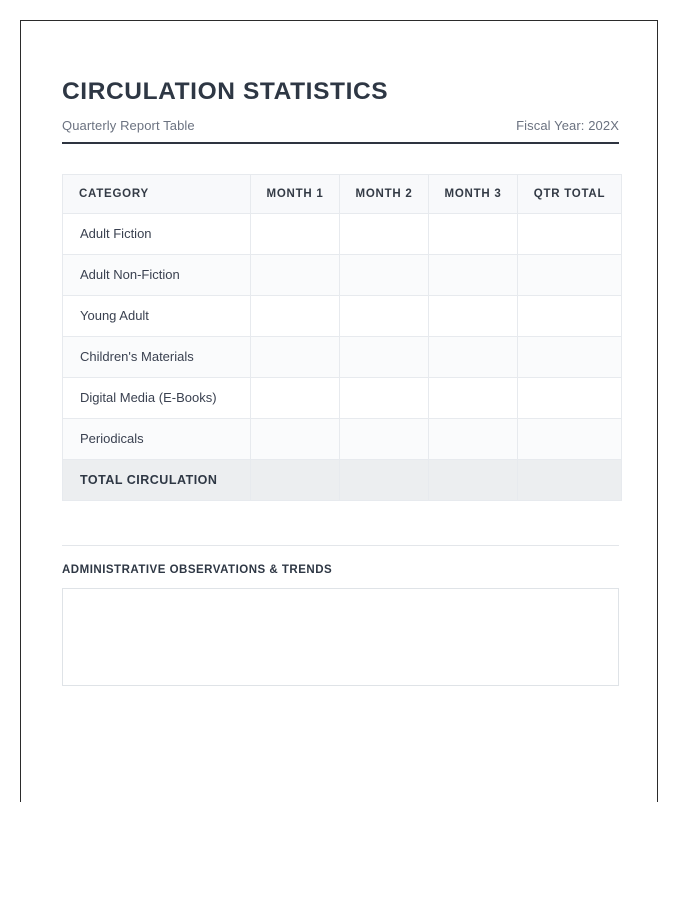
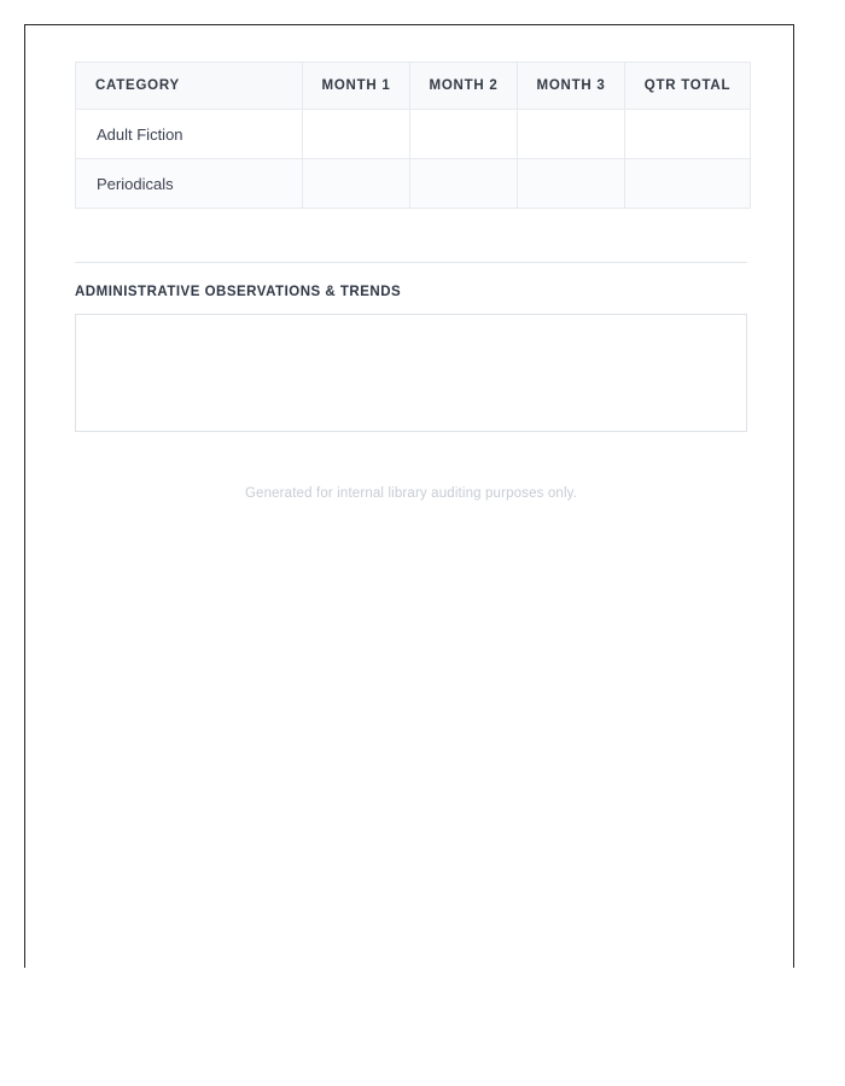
- CIRCULATION STATISTICS
- Quarterly Report Table
- Fiscal Year: 202X
  CATEGORY	MONTH 1	MONTH 2	MONTH 3	QTR TOTAL
  Adult Fiction
- Adult Non-Fiction
- Young Adult
- Children's Materials
- Digital Media (E-Books)
  Periodicals
- TOTAL CIRCULATION
  ADMINISTRATIVE OBSERVATIONS & TRENDS
+ Generated for internal library auditing purposes only.
